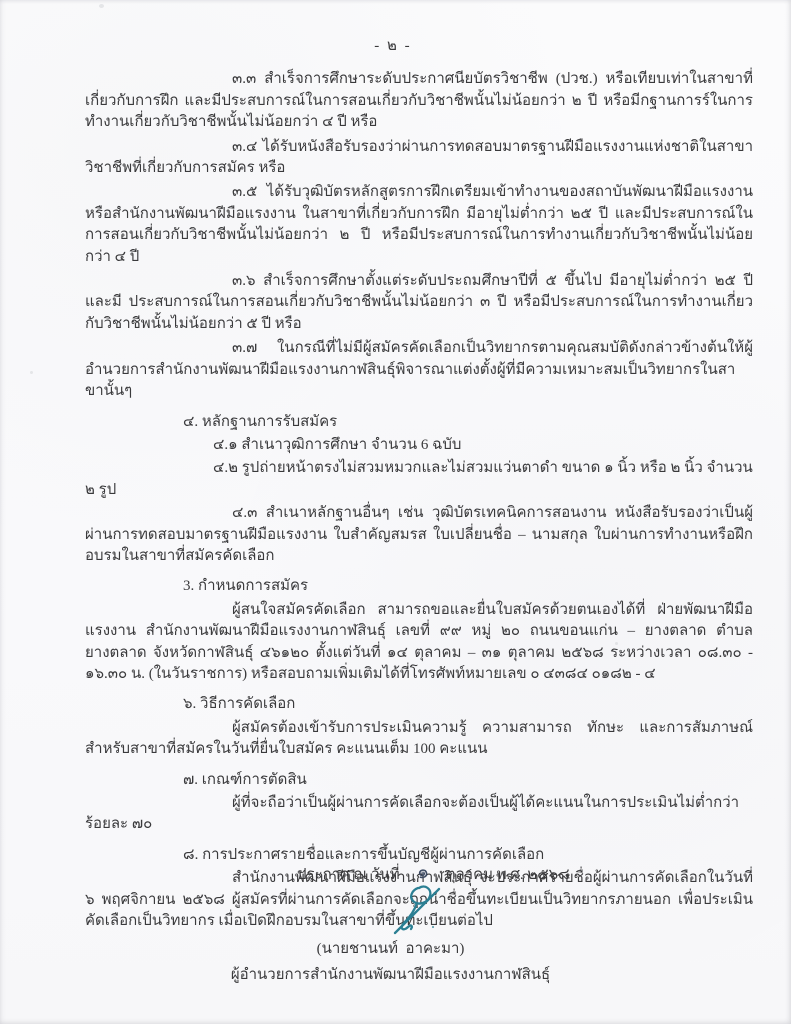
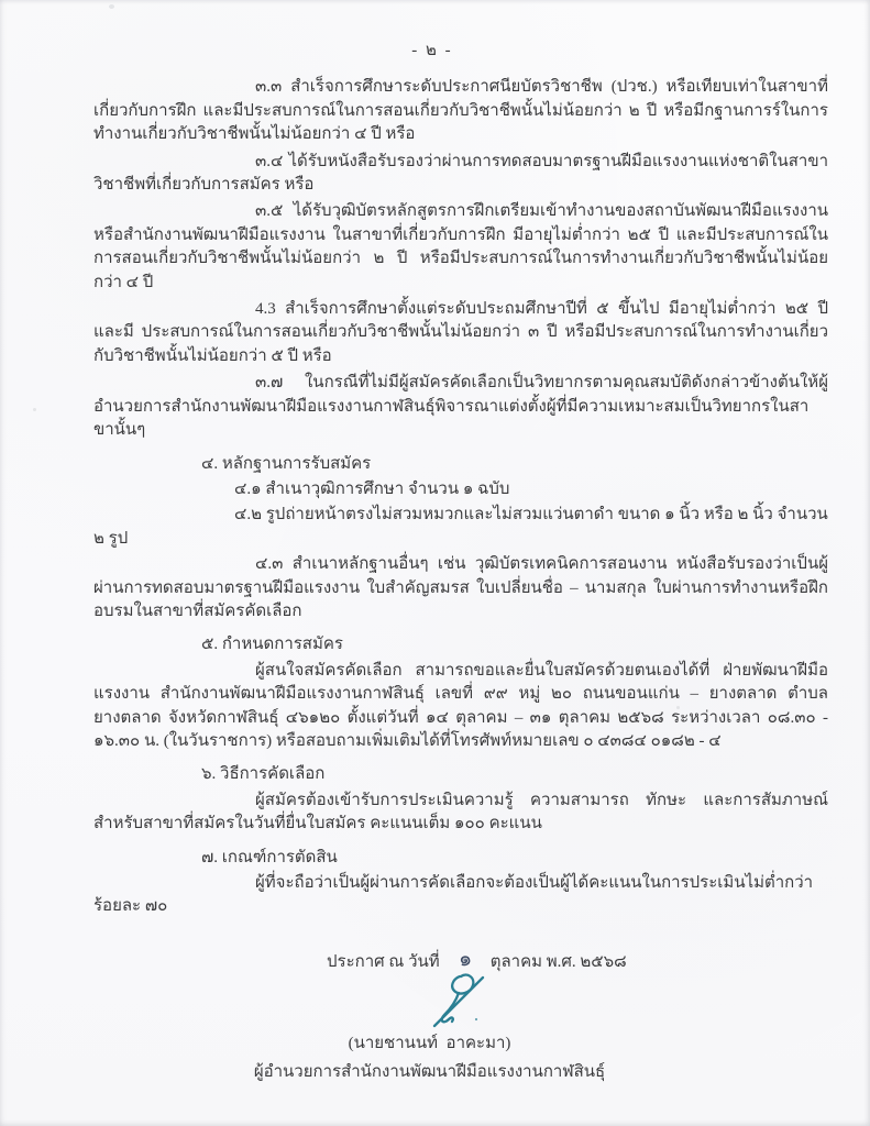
  - ๒ -
  ๓.๓ สำเร็จการศึกษาระดับประกาศนียบัตรวิชาชีพ (ปวช.) หรือเทียบเท่าในสาขาที่เกี่ยวกับการฝึก และมีประสบการณ์ในการสอนเกี่ยวกับวิชาชีพนั้นไม่น้อยกว่า ๒ ปี หรือมีกฐานการร์ในการทำงานเกี่ยวกับวิชาชีพนั้นไม่น้อยกว่า ๔ ปี หรือ
  ๓.๔ ได้รับหนังสือรับรองว่าผ่านการทดสอบมาตรฐานฝีมือแรงงานแห่งชาติในสาขาวิชาชีพที่เกี่ยวกับการสมัคร หรือ
  ๓.๕ ได้รับวุฒิบัตรหลักสูตรการฝึกเตรียมเข้าทำงานของสถาบันพัฒนาฝีมือแรงงานหรือสำนักงานพัฒนาฝีมือแรงงาน ในสาขาที่เกี่ยวกับการฝึก มีอายุไม่ต่ำกว่า ๒๕ ปี และมีประสบการณ์ในการสอนเกี่ยวกับวิชาชีพนั้นไม่น้อยกว่า ๒ ปี หรือมีประสบการณ์ในการทำงานเกี่ยวกับวิชาชีพนั้นไม่น้อยกว่า ๔ ปี
- ๓.๖ สำเร็จการศึกษาตั้งแต่ระดับประถมศึกษาปีที่ ๕ ขึ้นไป มีอายุไม่ต่ำกว่า ๒๕ ปี และมี ประสบการณ์ในการสอนเกี่ยวกับวิชาชีพนั้นไม่น้อยกว่า ๓ ปี หรือมีประสบการณ์ในการทำงานเกี่ยวกับวิชาชีพนั้นไม่น้อยกว่า ๕ ปี หรือ
+ 4.3 สำเร็จการศึกษาตั้งแต่ระดับประถมศึกษาปีที่ ๕ ขึ้นไป มีอายุไม่ต่ำกว่า ๒๕ ปี และมี ประสบการณ์ในการสอนเกี่ยวกับวิชาชีพนั้นไม่น้อยกว่า ๓ ปี หรือมีประสบการณ์ในการทำงานเกี่ยวกับวิชาชีพนั้นไม่น้อยกว่า ๕ ปี หรือ
  ๓.๗ ในกรณีที่ไม่มีผู้สมัครคัดเลือกเป็นวิทยากรตามคุณสมบัติดังกล่าวข้างต้นให้ผู้อำนวยการสำนักงานพัฒนาฝีมือแรงงานกาฬสินธุ์พิจารณาแต่งตั้งผู้ที่มีความเหมาะสมเป็นวิทยากรในสาขานั้นๆ
  ๔. หลักฐานการรับสมัคร
- ๔.๑ สำเนาวุฒิการศึกษา จำนวน 6 ฉบับ
+ ๔.๑ สำเนาวุฒิการศึกษา จำนวน ๑ ฉบับ
  ๔.๒ รูปถ่ายหน้าตรงไม่สวมหมวกและไม่สวมแว่นตาดำ ขนาด ๑ นิ้ว หรือ ๒ นิ้ว จำนวน ๒ รูป
  ๔.๓ สำเนาหลักฐานอื่นๆ เช่น วุฒิบัตรเทคนิคการสอนงาน หนังสือรับรองว่าเป็นผู้ผ่านการทดสอบมาตรฐานฝีมือแรงงาน ใบสำคัญสมรส ใบเปลี่ยนชื่อ – นามสกุล ใบผ่านการทำงานหรือฝึกอบรมในสาขาที่สมัครคัดเลือก
- 3. กำหนดการสมัคร
+ ๕. กำหนดการสมัคร
  ผู้สนใจสมัครคัดเลือก สามารถขอและยื่นใบสมัครด้วยตนเองได้ที่ ฝ่ายพัฒนาฝีมือแรงงาน สำนักงานพัฒนาฝีมือแรงงานกาฬสินธุ์ เลขที่ ๙๙ หมู่ ๒๐ ถนนขอนแก่น – ยางตลาด ตำบลยางตลาด จังหวัดกาฬสินธุ์ ๔๖๑๒๐ ตั้งแต่วันที่ ๑๔ ตุลาคม – ๓๑ ตุลาคม ๒๕๖๘ ระหว่างเวลา ๐๘.๓๐ - ๑๖.๓๐ น. (ในวันราชการ) หรือสอบถามเพิ่มเติมได้ที่โทรศัพท์หมายเลข ๐ ๔๓๘๔ ๐๑๘๒ - ๔
  ๖. วิธีการคัดเลือก
- ผู้สมัครต้องเข้ารับการประเมินความรู้ ความสามารถ ทักษะ และการสัมภาษณ์ สำหรับสาขาที่สมัครในวันที่ยื่นใบสมัคร คะแนนเต็ม 100 คะแนน
+ ผู้สมัครต้องเข้ารับการประเมินความรู้ ความสามารถ ทักษะ และการสัมภาษณ์ สำหรับสาขาที่สมัครในวันที่ยื่นใบสมัคร คะแนนเต็ม ๑๐๐ คะแนน
  ๗. เกณฑ์การตัดสิน
  ผู้ที่จะถือว่าเป็นผู้ผ่านการคัดเลือกจะต้องเป็นผู้ได้คะแนนในการประเมินไม่ต่ำกว่าร้อยละ ๗๐
- ๘. การประกาศรายชื่อและการขึ้นบัญชีผู้ผ่านการคัดเลือก
- สำนักงานพัฒนาฝีมือแรงงานกาฬสินธุ์ จะประกาศรายชื่อผู้ผ่านการคัดเลือกในวันที่ ๖ พฤศจิกายน ๒๕๖๘ ผู้สมัครที่ผ่านการคัดเลือกจะถูกนำชื่อขึ้นทะเบียนเป็นวิทยากรภายนอก เพื่อประเมินคัดเลือกเป็นวิทยากร เมื่อเปิดฝึกอบรมในสาขาที่ขึ้นทะเบียนต่อไป
  ประกาศ ณ วันที่
  ตุลาคม พ.ศ. ๒๕๖๘
  (นายชานนท์ อาคะมา)
  ผู้อำนวยการสำนักงานพัฒนาฝีมือแรงงานกาฬสินธุ์
